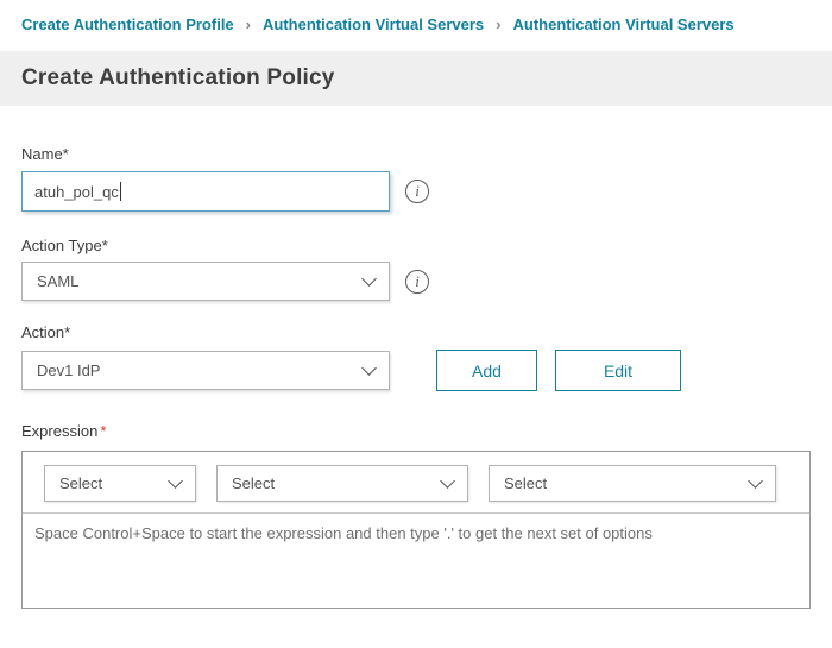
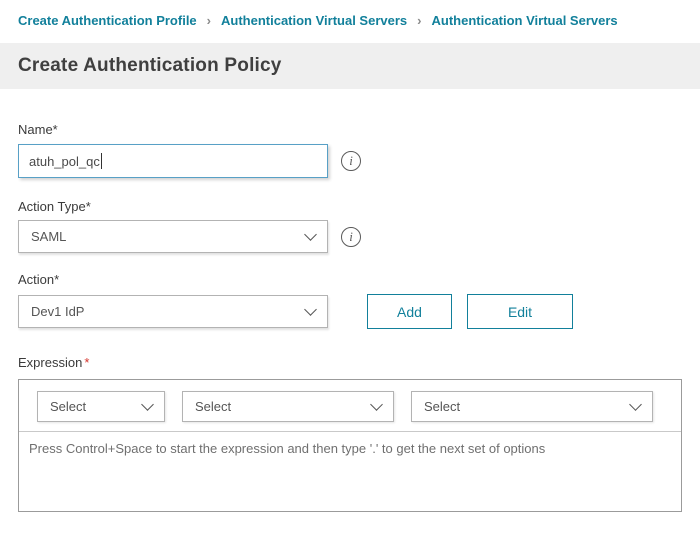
  Create Authentication Profile
  ›
  Authentication Virtual Servers
  ›
  Authentication Virtual Servers
  Create Authentication Policy
  Name*
  atuh_pol_qc
  i
  Action Type*
  SAML
  i
  Action*
  Dev1 IdP
  Add
  Edit
  Expression *
  Select
  Select
  Select
- Space Control+Space to start the expression and then type '.' to get the next set of options
+ Press Control+Space to start the expression and then type '.' to get the next set of options
